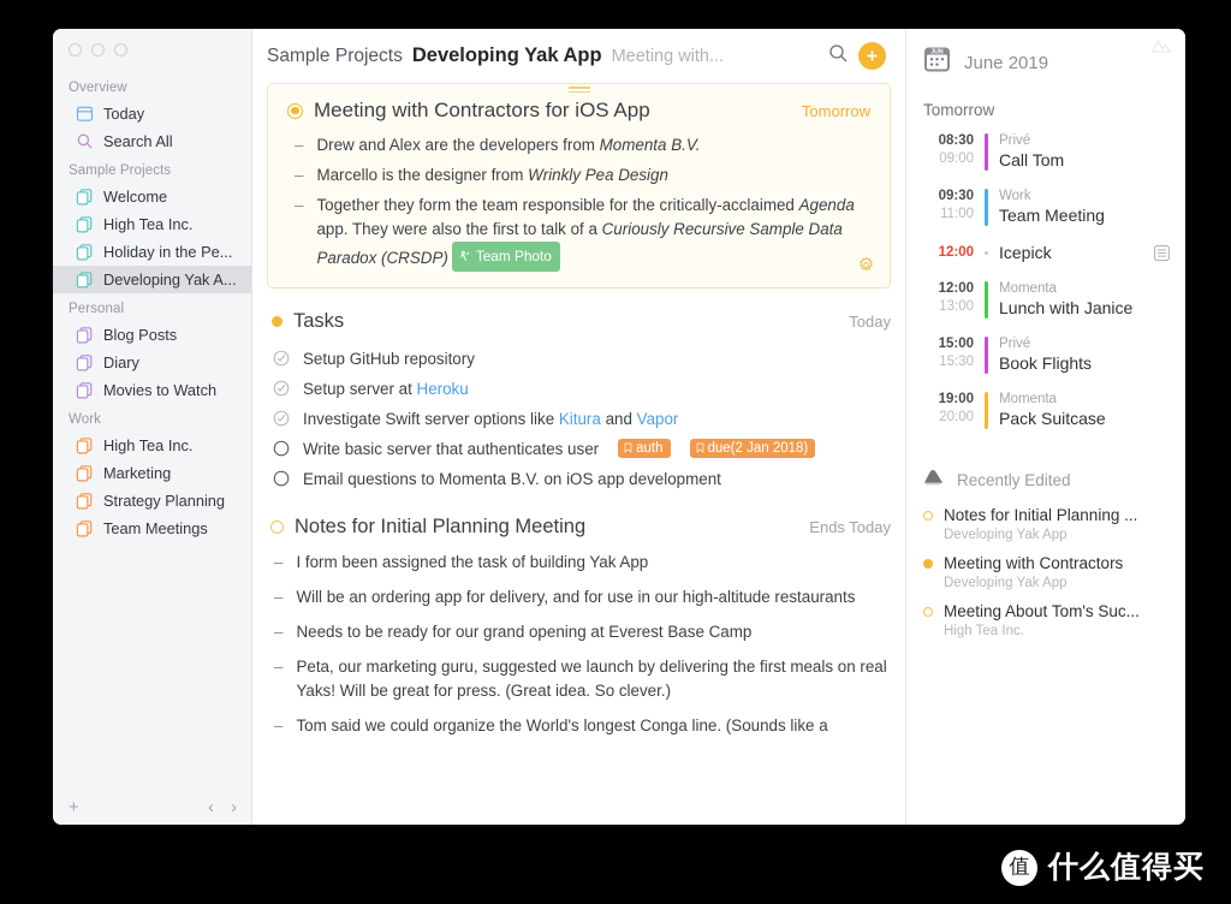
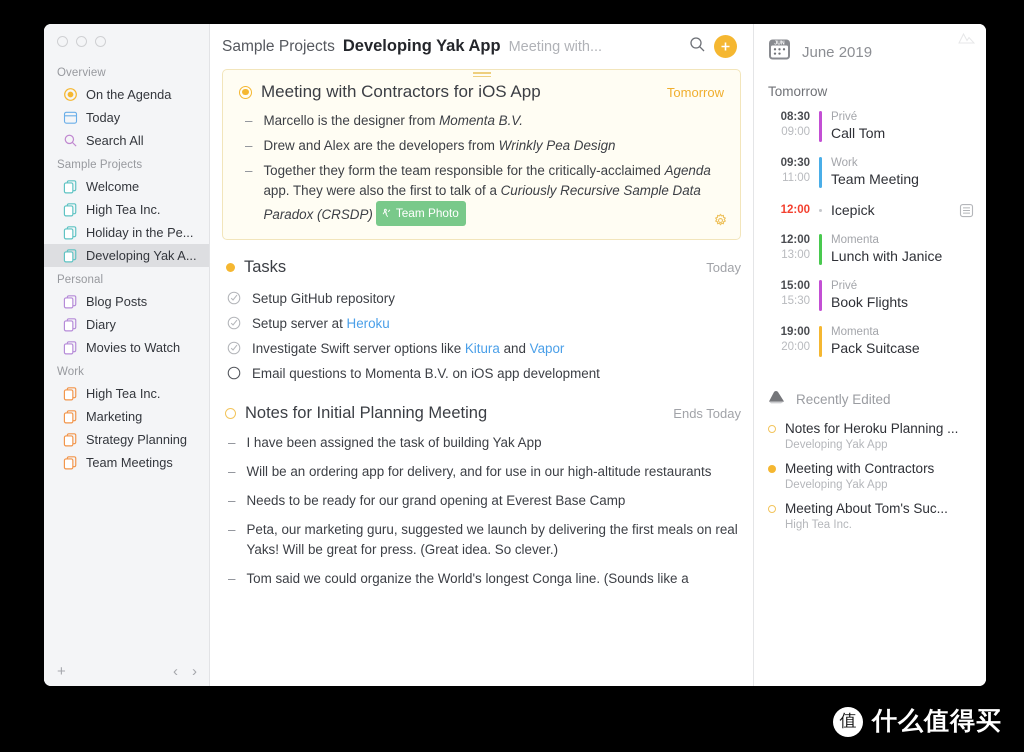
  Overview
+ On the Agenda
  Today
  Search All
  Sample Projects
  Welcome
  High Tea Inc.
  Holiday in the Pe...
  Developing Yak A...
  Personal
  Blog Posts
  Diary
  Movies to Watch
  Work
  High Tea Inc.
  Marketing
  Strategy Planning
  Team Meetings
  +
  ‹
  ›
  Sample Projects
  Developing Yak App
  Meeting with...
  Meeting with Contractors for iOS App
  Tomorrow
  –
- Drew and Alex are the developers from Momenta B.V.
+ Marcello is the designer from Momenta B.V.
  –
- Marcello is the designer from Wrinkly Pea Design
+ Drew and Alex are the developers from Wrinkly Pea Design
  –
  Together they form the team responsible for the critically-acclaimed Agenda app. They were also the first to talk of a Curiously Recursive Sample Data Paradox (CRSDP)
  Team Photo
  Tasks
  Today
  Setup GitHub repository
  Setup server at Heroku
  Investigate Swift server options like Kitura and Vapor
- Write basic server that authenticates user
- auth
- due(2 Jan 2018)
  Email questions to Momenta B.V. on iOS app development
  Notes for Initial Planning Meeting
  Ends Today
  –
- I form been assigned the task of building Yak App
+ I have been assigned the task of building Yak App
  –
  Will be an ordering app for delivery, and for use in our high-altitude restaurants
  –
  Needs to be ready for our grand opening at Everest Base Camp
  –
  Peta, our marketing guru, suggested we launch by delivering the first meals on real Yaks! Will be great for press. (Great idea. So clever.)
  –
  Tom said we could organize the World's longest Conga line. (Sounds like a
  June 2019
  Tomorrow
  08:30
  09:00
  Privé
  Call Tom
  09:30
  11:00
  Work
  Team Meeting
  12:00
  Icepick
  12:00
  13:00
  Momenta
  Lunch with Janice
  15:00
  15:30
  Privé
  Book Flights
  19:00
  20:00
  Momenta
  Pack Suitcase
  Recently Edited
- Notes for Initial Planning ...
+ Notes for Heroku Planning ...
  Developing Yak App
  Meeting with Contractors
  Developing Yak App
  Meeting About Tom's Suc...
  High Tea Inc.
  值
  什么值得买
